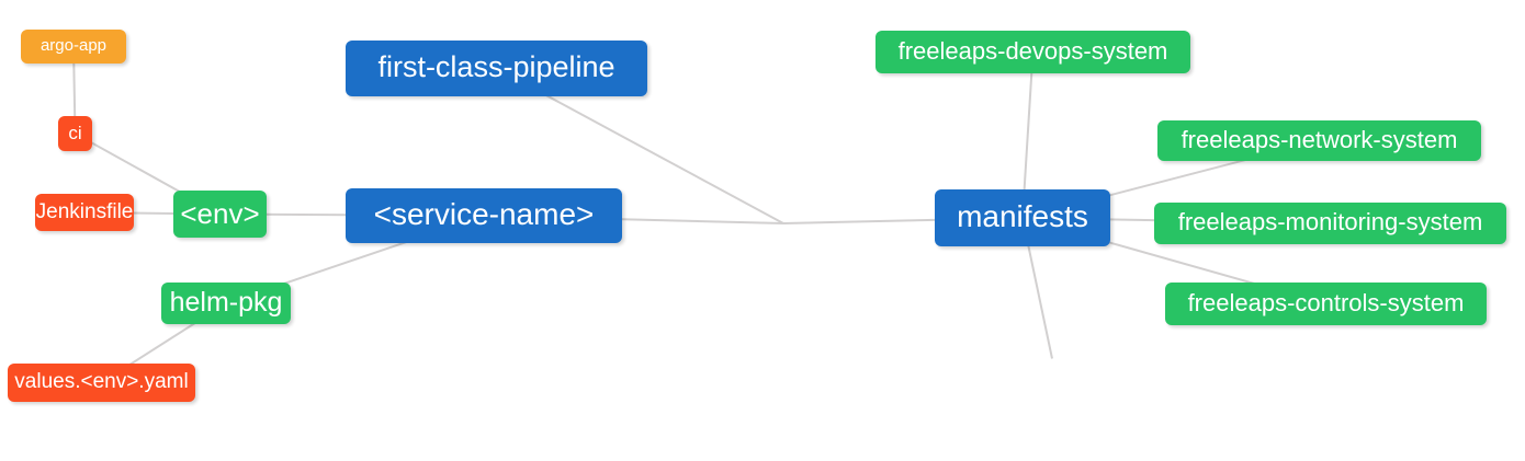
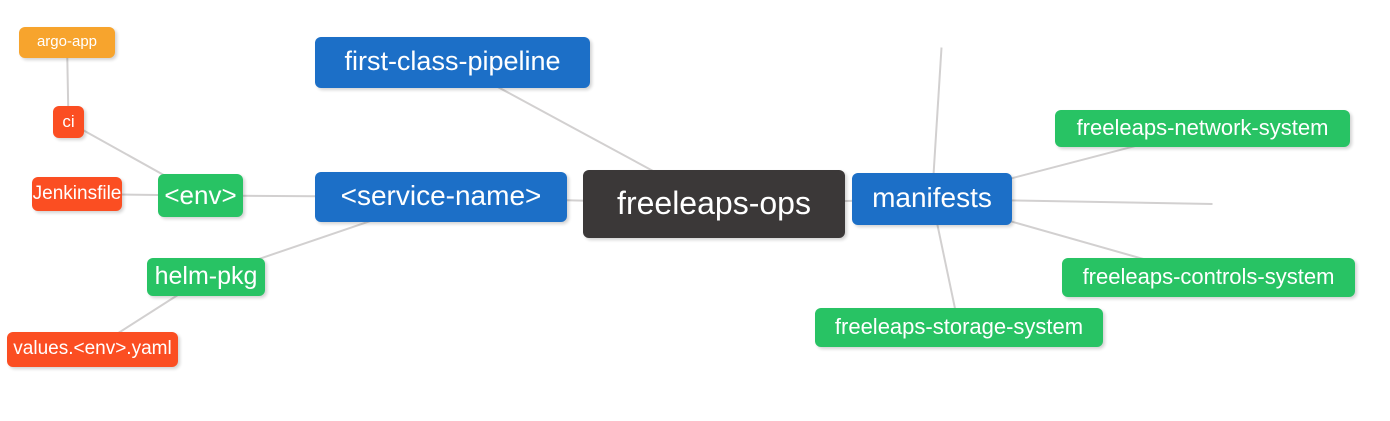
  argo-app
  ci
  Jenkinsfile
  <env>
  helm-pkg
  values.<env>.yaml
  first-class-pipeline
  <service-name>
+ freeleaps-ops
  manifests
- freeleaps-devops-system
  freeleaps-network-system
- freeleaps-monitoring-system
  freeleaps-controls-system
+ freeleaps-storage-system
